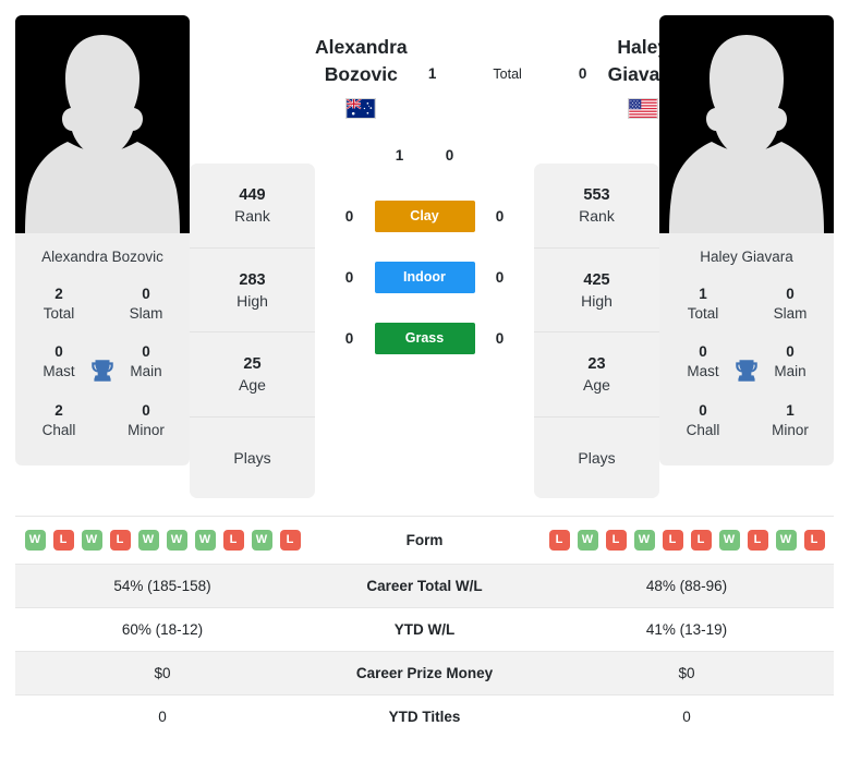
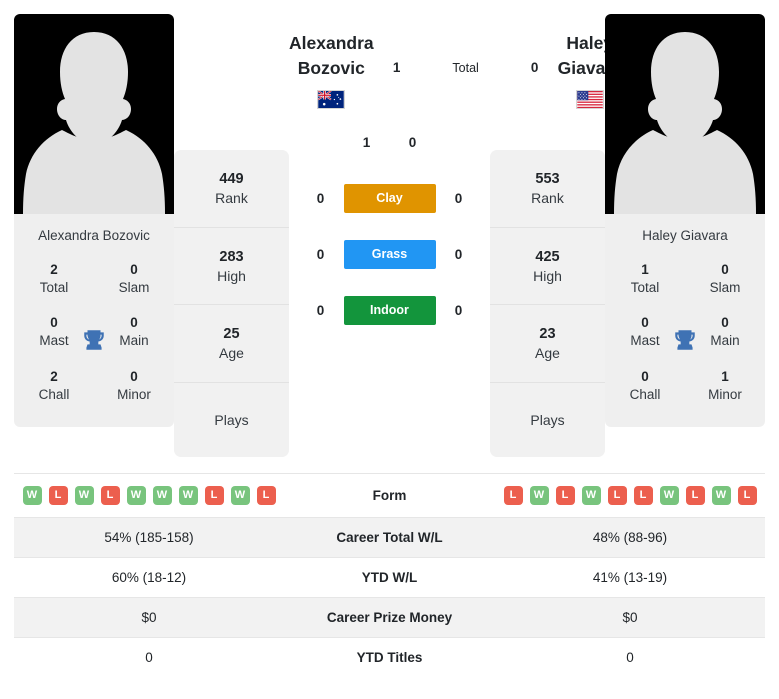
  Alexandra Bozovic
  2
  Total
  0
  Slam
  0
  Mast
  0
  Main
  2
  Chall
  0
  Minor
  449
  Rank
  283
  High
  25
  Age
  Plays
  Alexandra
  Bozovic
  1
  Total
  0
  Hale
  Giava
  1
  0
  0
  Clay
  0
  0
- Indoor
+ Grass
  0
  0
- Grass
+ Indoor
  0
  553
  Rank
  425
  High
  23
  Age
  Plays
  Haley Giavara
  1
  Total
  0
  Slam
  0
  Mast
  0
  Main
  0
  Chall
  1
  Minor
  W L W L W W W L W L	Form	L W L W L L W L W L
  54% (185-158)	Career Total W/L	48% (88-96)
  60% (18-12)	YTD W/L	41% (13-19)
  $0	Career Prize Money	$0
  0	YTD Titles	0
